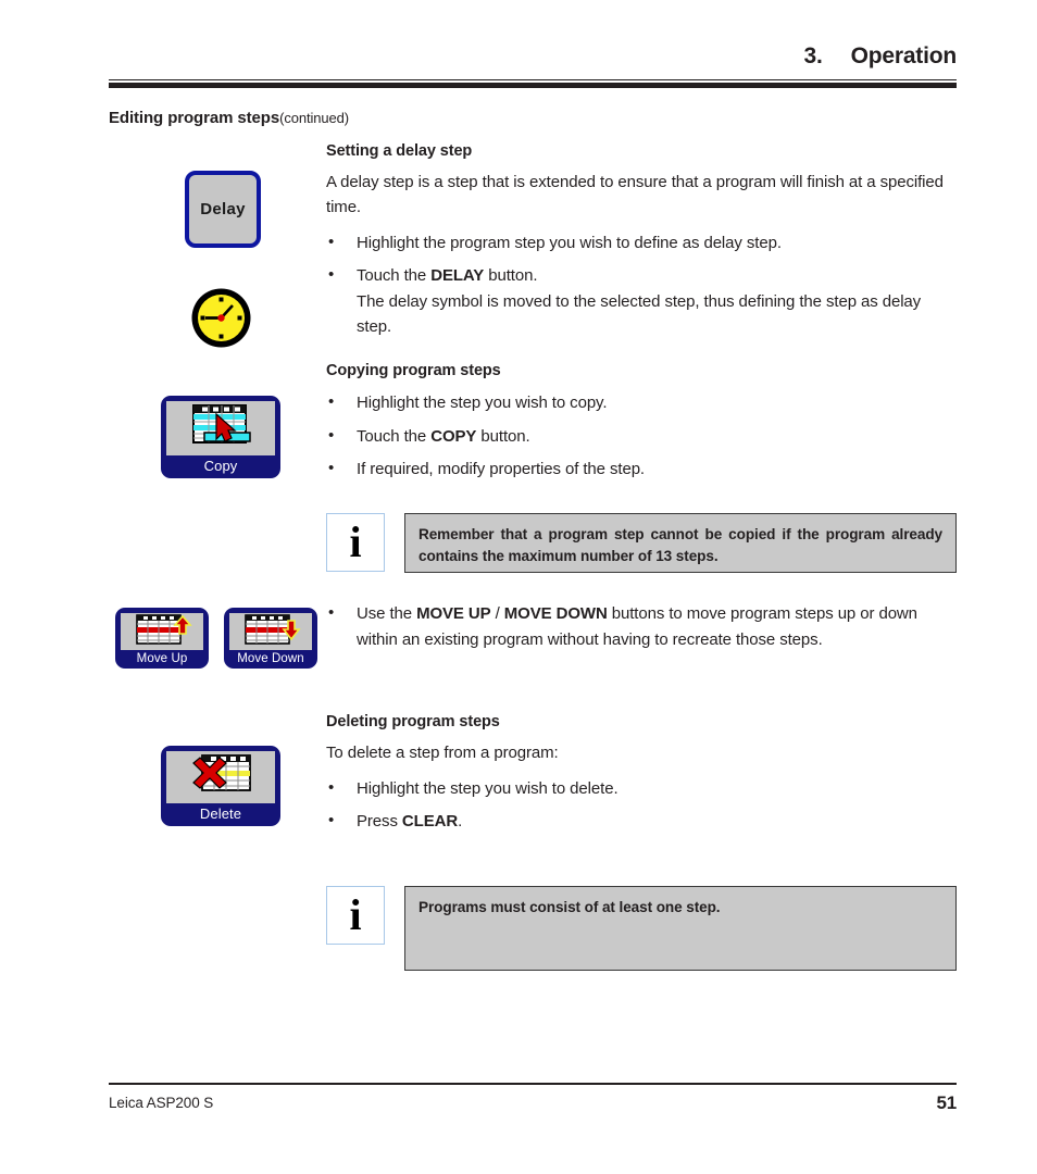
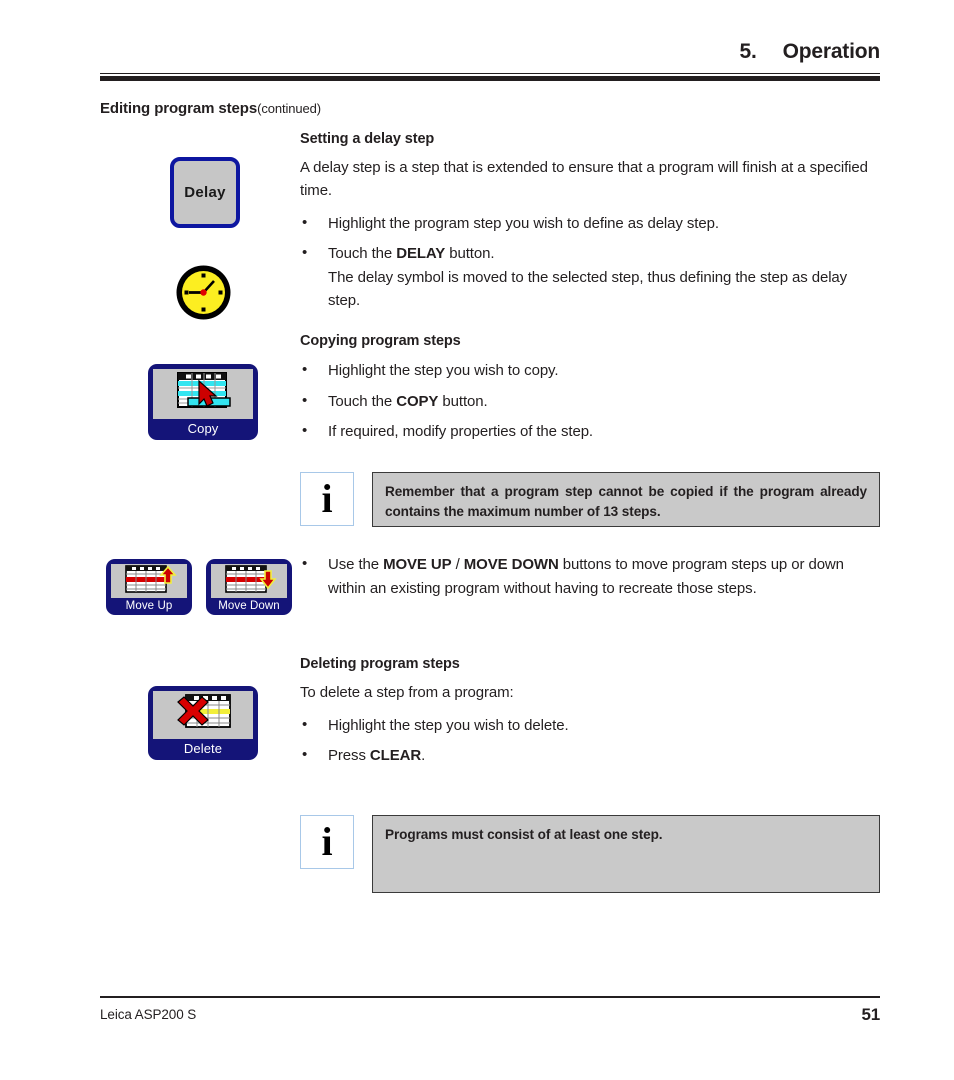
- 3. Operation
+ 5. Operation
  Editing program steps(continued)
  Setting a delay step
  A delay step is a step that is extended to ensure that a program will finish at a specified time.
  Highlight the program step you wish to define as delay step.
  Touch the DELAY button.
  The delay symbol is moved to the selected step, thus defining the step as delay step.
  Delay
  Copying program steps
  Highlight the step you wish to copy.
  Touch the COPY button.
  If required, modify properties of the step.
  Copy
  i
  Remember that a program step cannot be copied if the program already contains the maximum number of 13 steps.
  Use the MOVE UP / MOVE DOWN buttons to move program steps up or down within an existing program without having to recreate those steps.
  Move Up
  Move Down
  Deleting program steps
  To delete a step from a program:
  Highlight the step you wish to delete.
  Press CLEAR.
  Delete
  i
  Programs must consist of at least one step.
  Leica ASP200 S
  51
